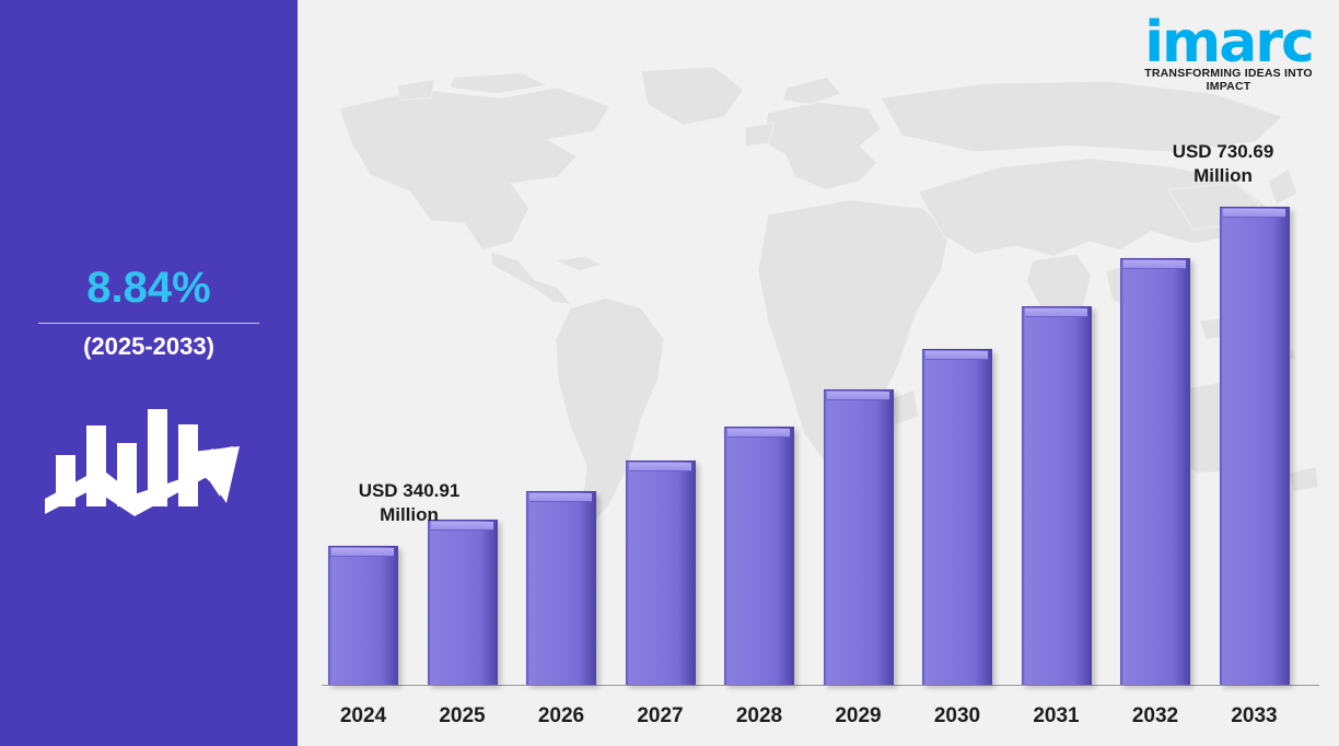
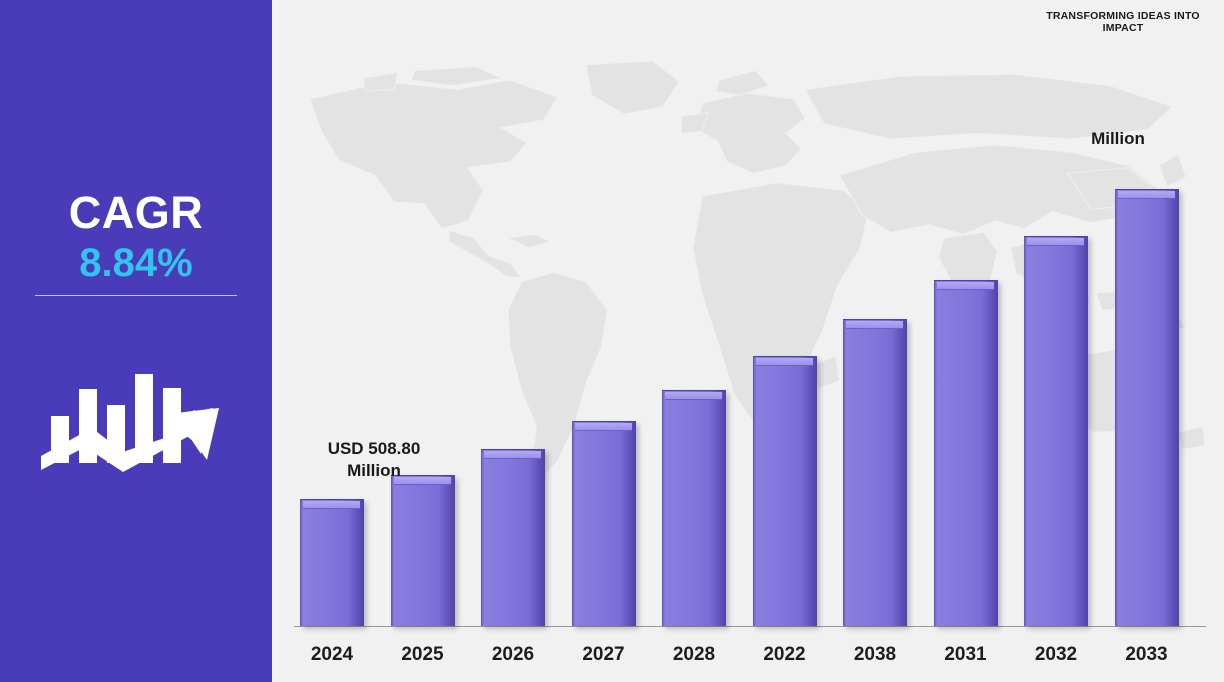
+ CAGR
  8.84%
- (2025-2033)
- imarc
  TRANSFORMING IDEAS INTO IMPACT
- USD 340.91
+ USD 508.80
  Million
- USD 730.69
  Million
  2024
  2025
  2026
  2027
  2028
- 2029
+ 2022
- 2030
+ 2038
  2031
  2032
  2033
